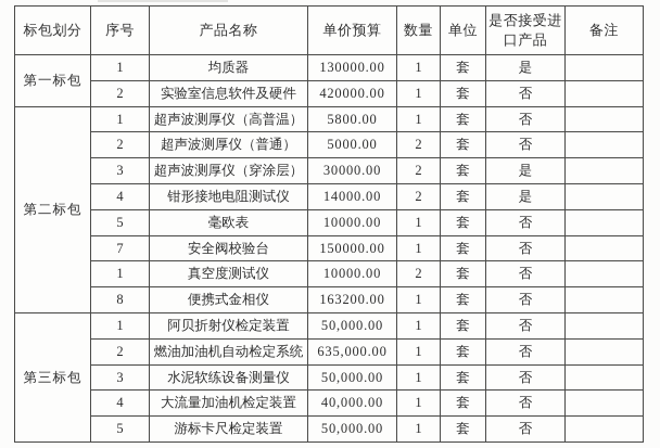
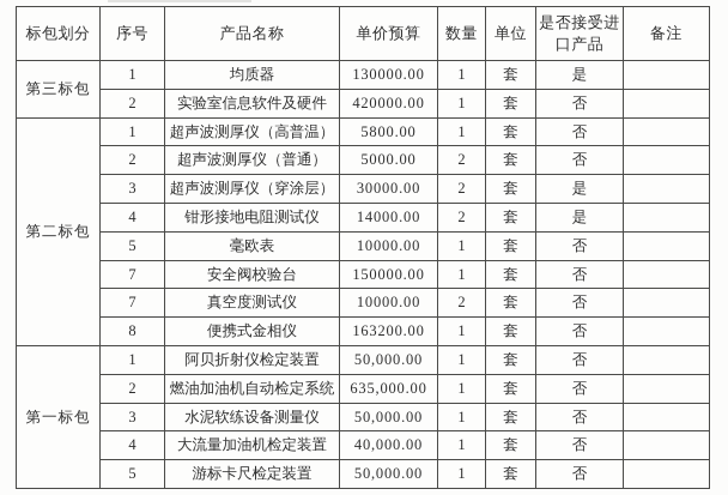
  标包划分	序号	产品名称	单价预算	数量	单位	是否接受进口产品	备注
- 第一标包	1	均质器	130000.00	1	套	是
+ 第三标包	1	均质器	130000.00	1	套	是
  2	实验室信息软件及硬件	420000.00	1	套	否
  第二标包	1	超声波测厚仪（高普温）	5800.00	1	套	否
  2	超声波测厚仪（普通）	5000.00	2	套	否
  3	超声波测厚仪（穿涂层）	30000.00	2	套	是
  4	钳形接地电阻测试仪	14000.00	2	套	是
  5	毫欧表	10000.00	1	套	否
  7	安全阀校验台	150000.00	1	套	否
- 1	真空度测试仪	10000.00	2	套	否
+ 7	真空度测试仪	10000.00	2	套	否
  8	便携式金相仪	163200.00	1	套	否
- 第三标包	1	阿贝折射仪检定装置	50,000.00	1	套	否
+ 第一标包	1	阿贝折射仪检定装置	50,000.00	1	套	否
  2	燃油加油机自动检定系统	635,000.00	1	套	否
  3	水泥软练设备测量仪	50,000.00	1	套	否
  4	大流量加油机检定装置	40,000.00	1	套	否
  5	游标卡尺检定装置	50,000.00	1	套	否
